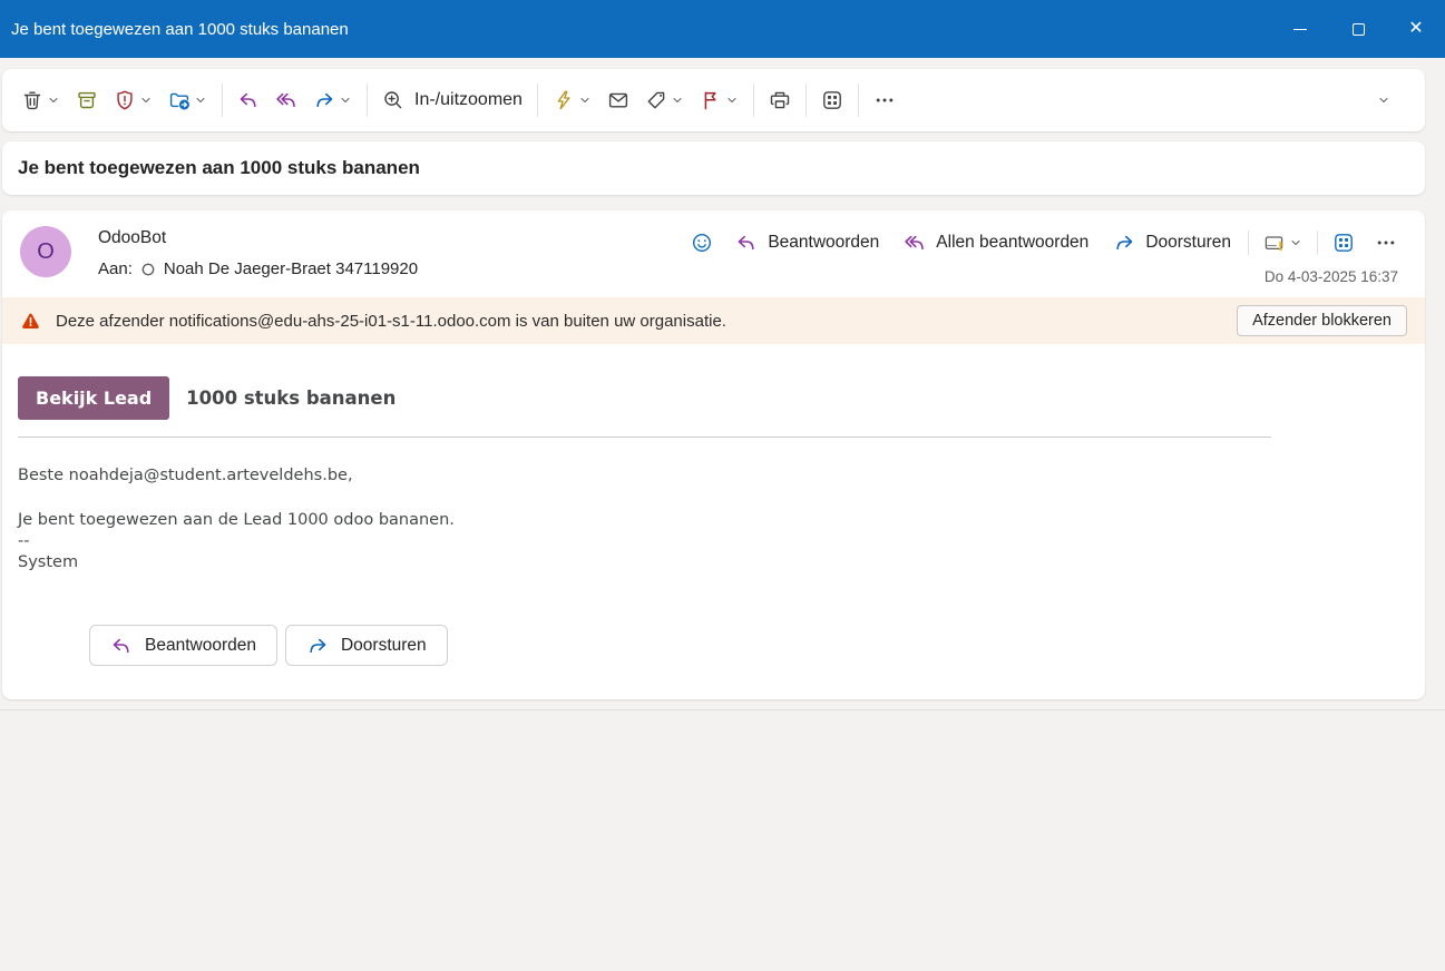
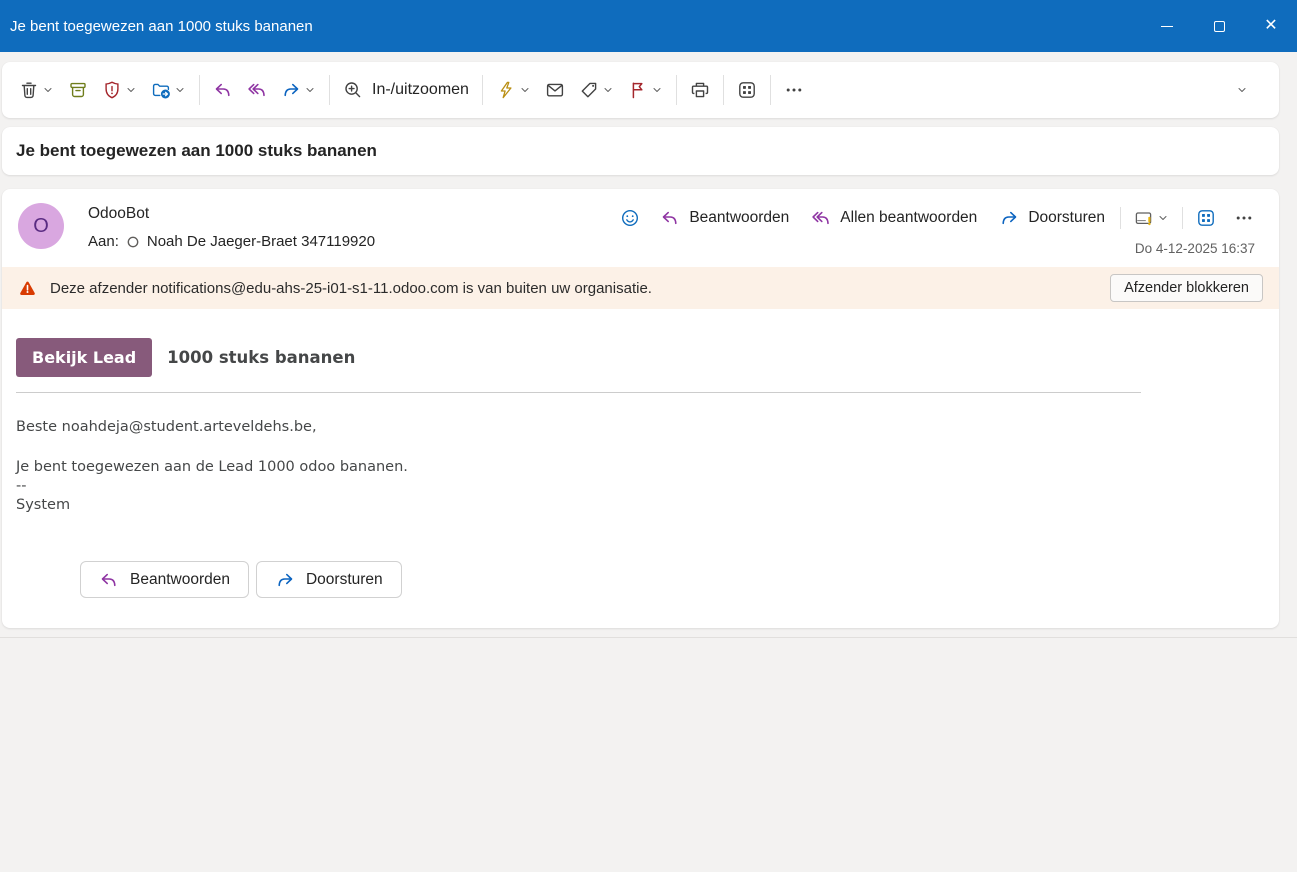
  Je bent toegewezen aan 1000 stuks bananen
  ✕
  In-/uitzoomen
  Je bent toegewezen aan 1000 stuks bananen
  O
  OdooBot
  Aan:
  Noah De Jaeger-Braet 347119920
  Beantwoorden
  Allen beantwoorden
  Doorsturen
- Do 4-03-2025 16:37
+ Do 4-12-2025 16:37
  Deze afzender notifications@edu-ahs-25-i01-s1-11.odoo.com is van buiten uw organisatie.
  Afzender blokkeren
  Bekijk Lead
  1000 stuks bananen
  Beste noahdeja@student.arteveldehs.be,
  Je bent toegewezen aan de Lead 1000 odoo bananen.
  --
  System
  Beantwoorden
  Doorsturen
